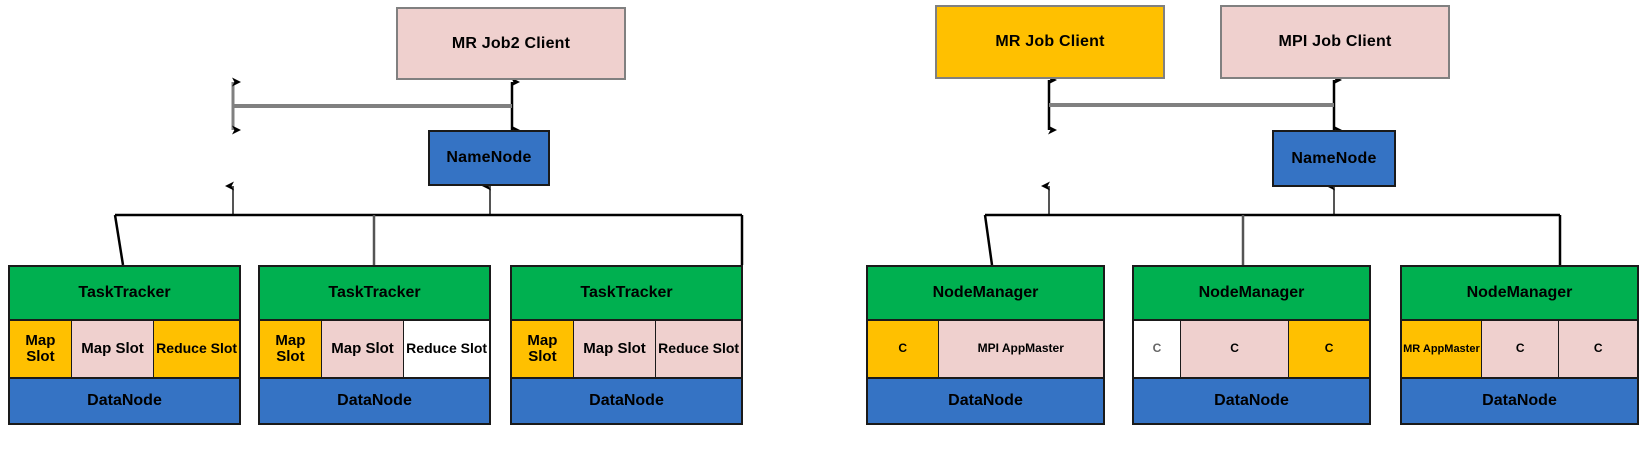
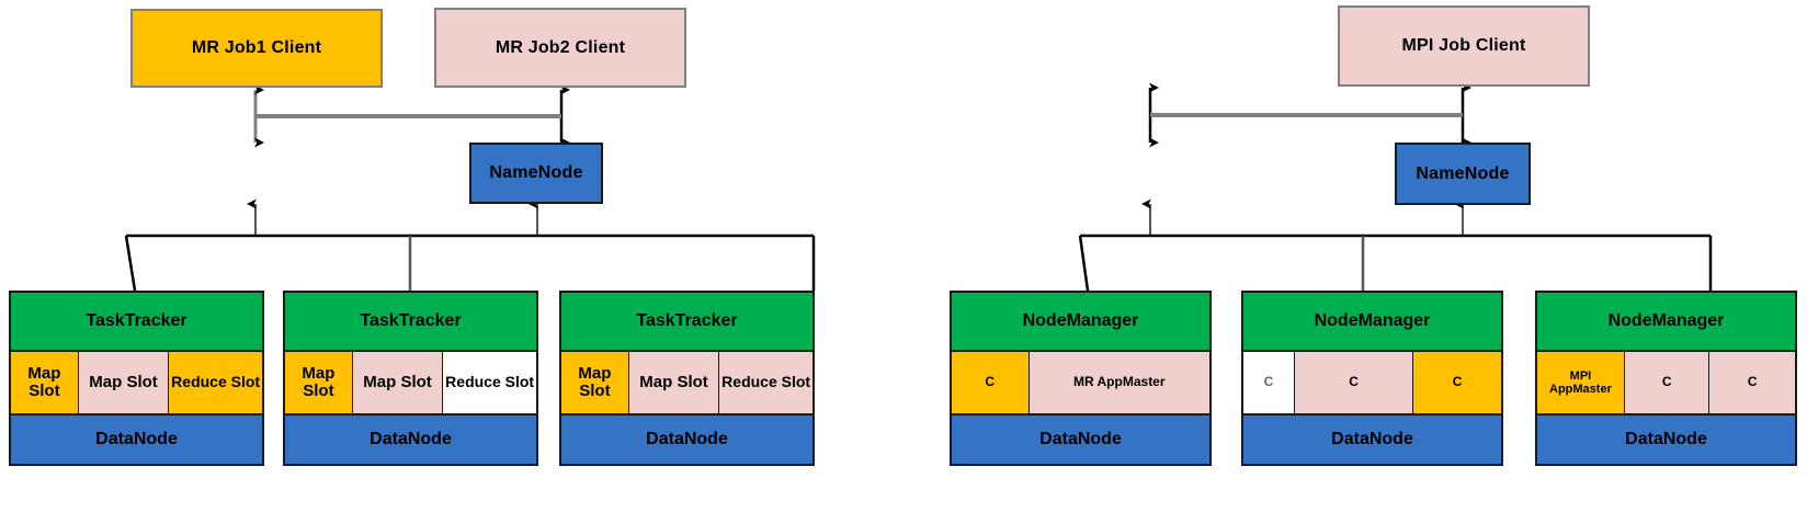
+ MR Job1 Client
  MR Job2 Client
  NameNode
  TaskTracker
  Map Slot
  Map Slot
  Reduce Slot
  DataNode
  TaskTracker
  Map Slot
  Map Slot
  Reduce Slot
  DataNode
  TaskTracker
  Map Slot
  Map Slot
  Reduce Slot
  DataNode
- MR Job Client
  MPI Job Client
  NameNode
  NodeManager
  C
- MPI AppMaster
+ MR AppMaster
  DataNode
  NodeManager
  C
  C
  C
  DataNode
  NodeManager
- MR AppMaster
+ MPI AppMaster
  C
  C
  DataNode
